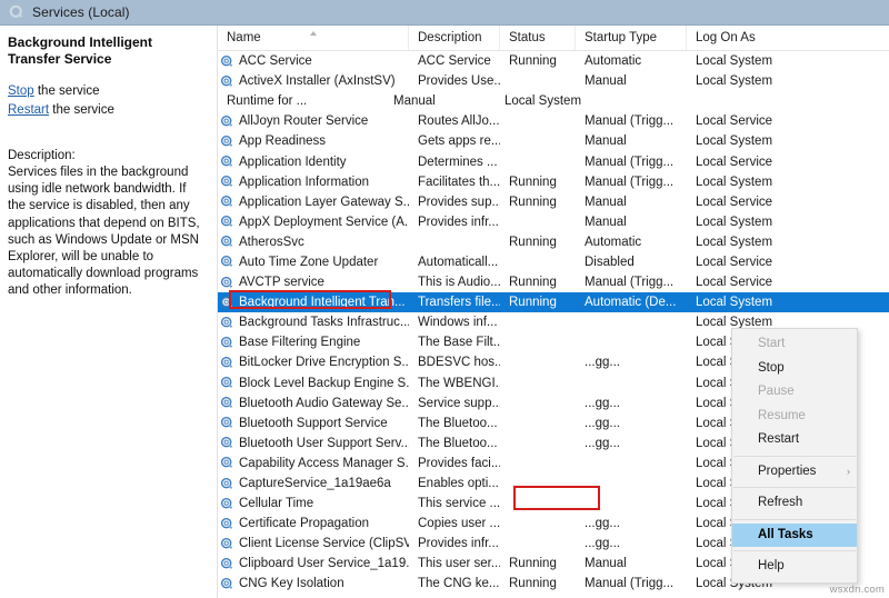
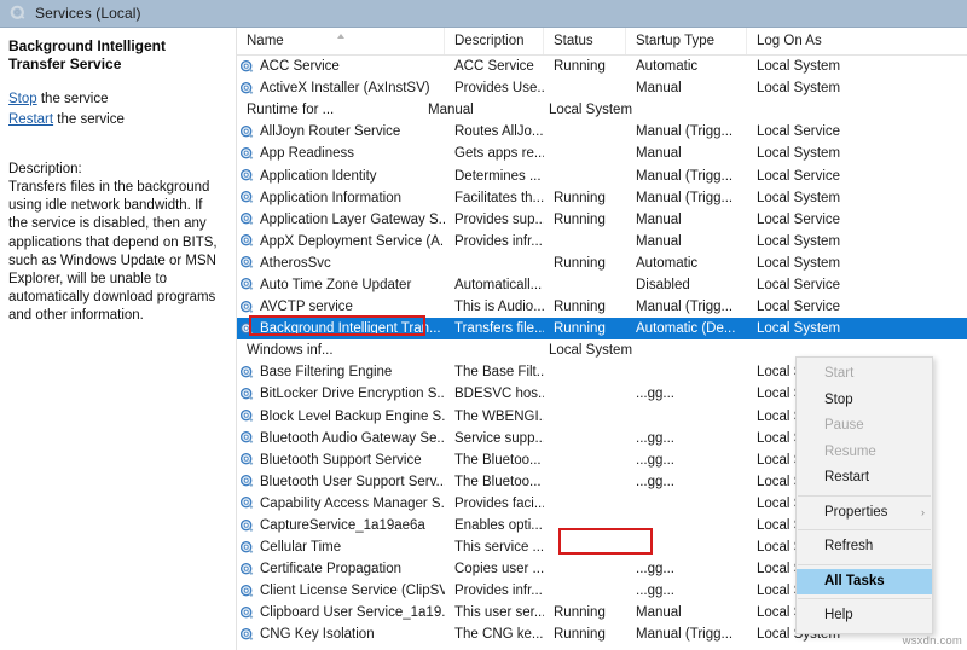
  Services (Local)
  Background Intelligent Transfer Service
  Stop the service
  Restart the service
  Description:
- Services files in the background using idle network bandwidth. If the service is disabled, then any applications that depend on BITS, such as Windows Update or MSN Explorer, will be unable to automatically download programs and other information.
+ Transfers files in the background using idle network bandwidth. If the service is disabled, then any applications that depend on BITS, such as Windows Update or MSN Explorer, will be unable to automatically download programs and other information.
  Name
  Description
  Status
  Startup Type
  Log On As
  ACC Service
  ACC Service
  Running
  Automatic
  Local System
  ActiveX Installer (AxInstSV)
  Provides Use..
  Manual
  Local System
  Runtime for ...
  Manual
  Local System
  AllJoyn Router Service
  Routes AllJo...
  Manual (Trigg...
  Local Service
  App Readiness
  Gets apps re...
  Manual
  Local System
  Application Identity
  Determines ...
  Manual (Trigg...
  Local Service
  Application Information
  Facilitates th...
  Running
  Manual (Trigg...
  Local System
  Application Layer Gateway S..
  Provides sup..
  Running
  Manual
  Local Service
  AppX Deployment Service (A.
  Provides infr...
  Manual
  Local System
  AtherosSvc
  Running
  Automatic
  Local System
  Auto Time Zone Updater
  Automaticall...
  Disabled
  Local Service
  AVCTP service
  This is Audio...
  Running
  Manual (Trigg...
  Local Service
  Background Intelligent Tran...
  Transfers file..
  Running
  Automatic (De...
  Local System
- Background Tasks Infrastruc...
  Windows inf...
  Local System
  Base Filtering Engine
  The Base Filt..
  BitLocker Drive Encryption S..
  BDESVC hos..
  ...gg...
  Block Level Backup Engine S.
  The WBENGI.
  Bluetooth Audio Gateway Se..
  Service supp..
  ...gg...
  Bluetooth Support Service
  The Bluetoo...
  ...gg...
  Bluetooth User Support Serv..
  The Bluetoo...
  ...gg...
  Capability Access Manager S.
  Provides faci...
  CaptureService_1a19ae6a
  Enables opti...
  Cellular Time
  This service ...
  Certificate Propagation
  Copies user ...
  ...gg...
  Client License Service (ClipSV
  Provides infr...
  ...gg...
  Clipboard User Service_1a19.
  This user ser...
  Running
  Manual
  CNG Key Isolation
  The CNG ke...
  Running
  Manual (Trigg...
  Local System
  Start
  Stop
  Pause
  Resume
  Restart
  Properties
  ›
  Refresh
  All Tasks
  Help
  wsxdn.com
